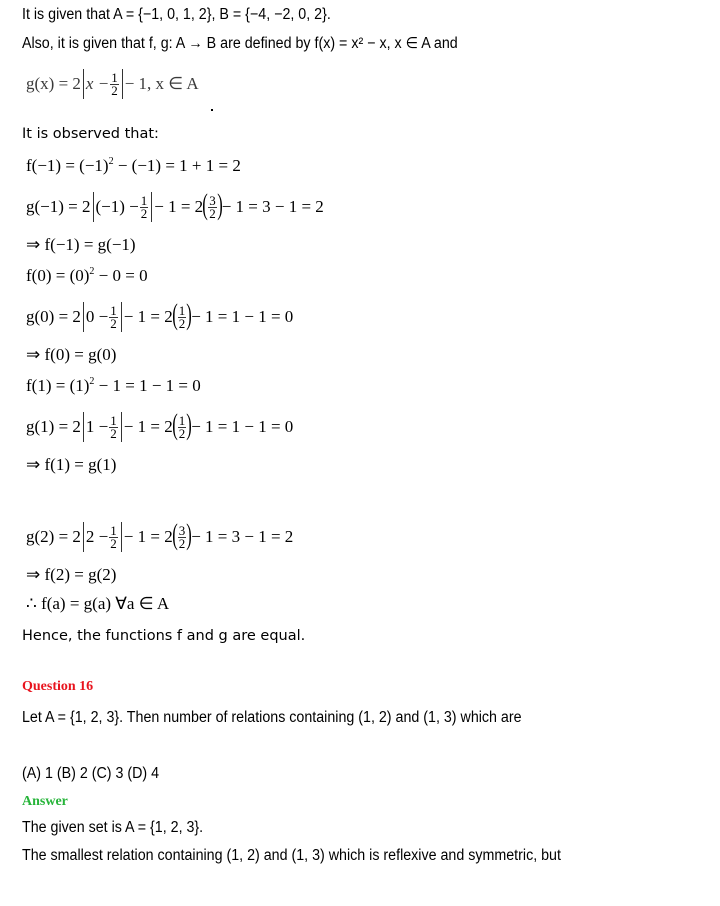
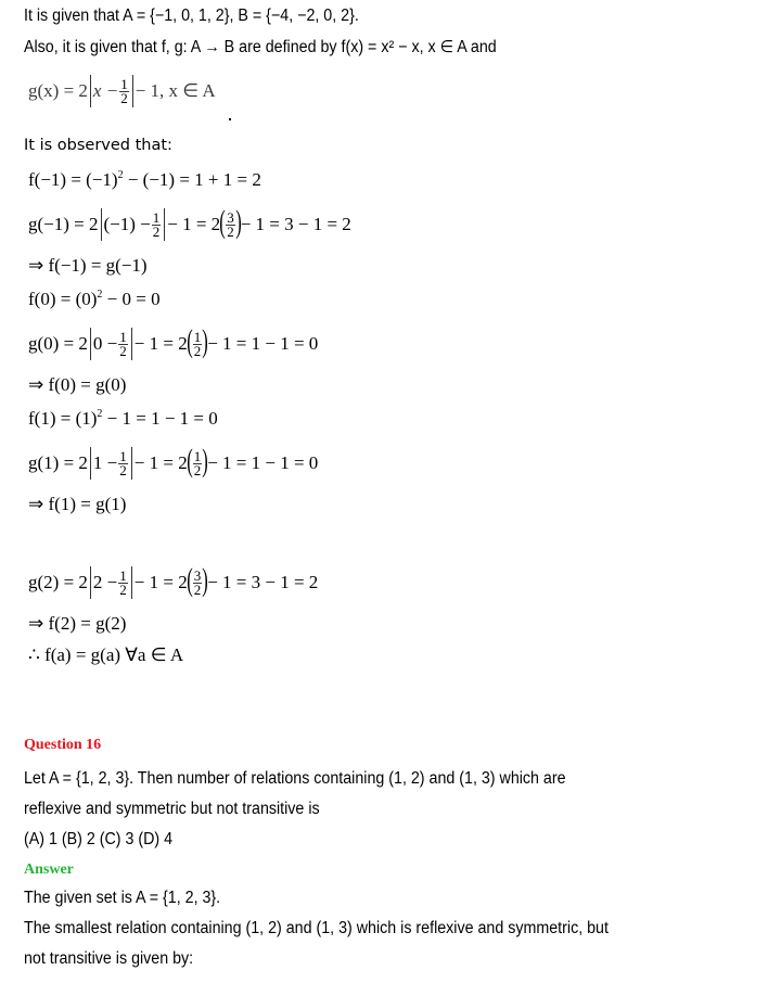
  It is given that A = {−1, 0, 1, 2}, B = {−4, −2, 0, 2}.
  Also, it is given that f, g: A → B are defined by f(x) = x² − x, x ∈ A and
  g(x) = 2 x −
  1
  2
  − 1, x ∈ A
  It is observed that:
  f(−1) = (−1)2 − (−1) = 1 + 1 = 2
  g(−1) = 2 (−1) −
  1
  2
  − 1 = 2(
  3
  2
  )− 1 = 3 − 1 = 2
  ⇒ f(−1) = g(−1)
  f(0) = (0)2 − 0 = 0
  g(0) = 2 0 −
  1
  2
  − 1 = 2(
  1
  2
  )− 1 = 1 − 1 = 0
  ⇒ f(0) = g(0)
  f(1) = (1)2 − 1 = 1 − 1 = 0
  g(1) = 2 1 −
  1
  2
  − 1 = 2(
  1
  2
  )− 1 = 1 − 1 = 0
  ⇒ f(1) = g(1)
  g(2) = 2 2 −
  1
  2
  − 1 = 2(
  3
  2
  )− 1 = 3 − 1 = 2
  ⇒ f(2) = g(2)
  ∴ f(a) = g(a) ∀a ∈ A
- Hence, the functions f and g are equal.
  Question 16
  Let A = {1, 2, 3}. Then number of relations containing (1, 2) and (1, 3) which are
+ reflexive and symmetric but not transitive is
  (A) 1 (B) 2 (C) 3 (D) 4
  Answer
  The given set is A = {1, 2, 3}.
  The smallest relation containing (1, 2) and (1, 3) which is reflexive and symmetric, but
+ not transitive is given by:
